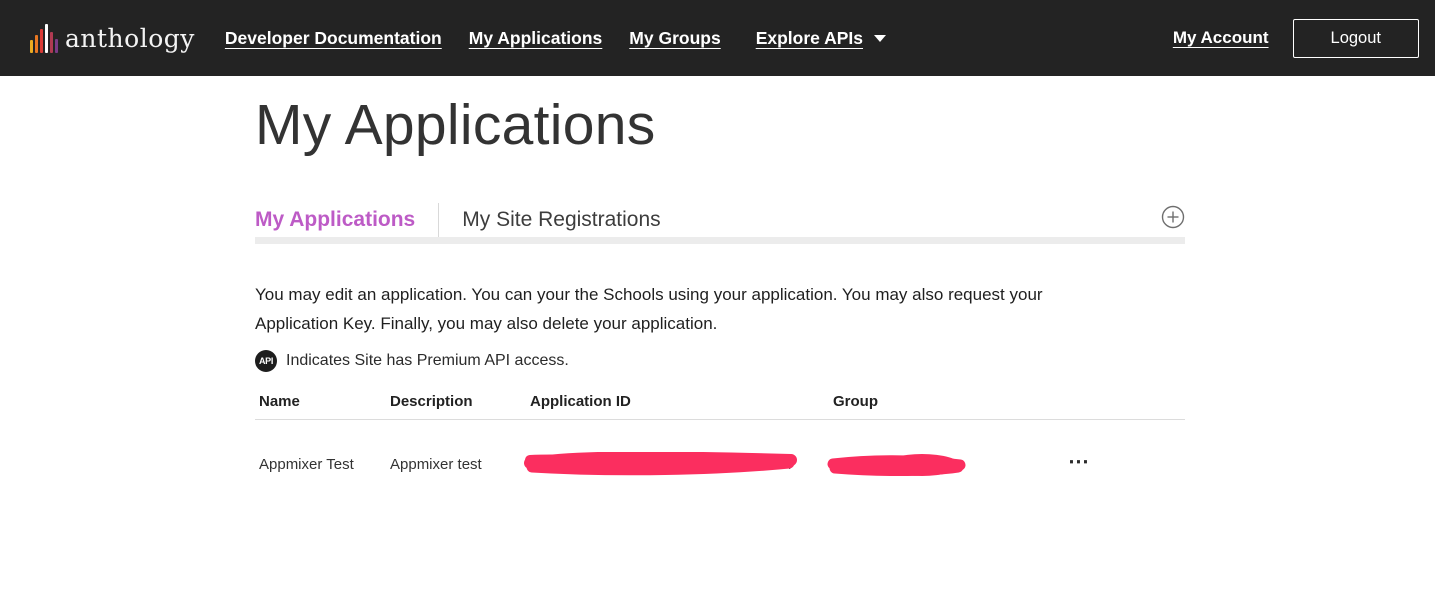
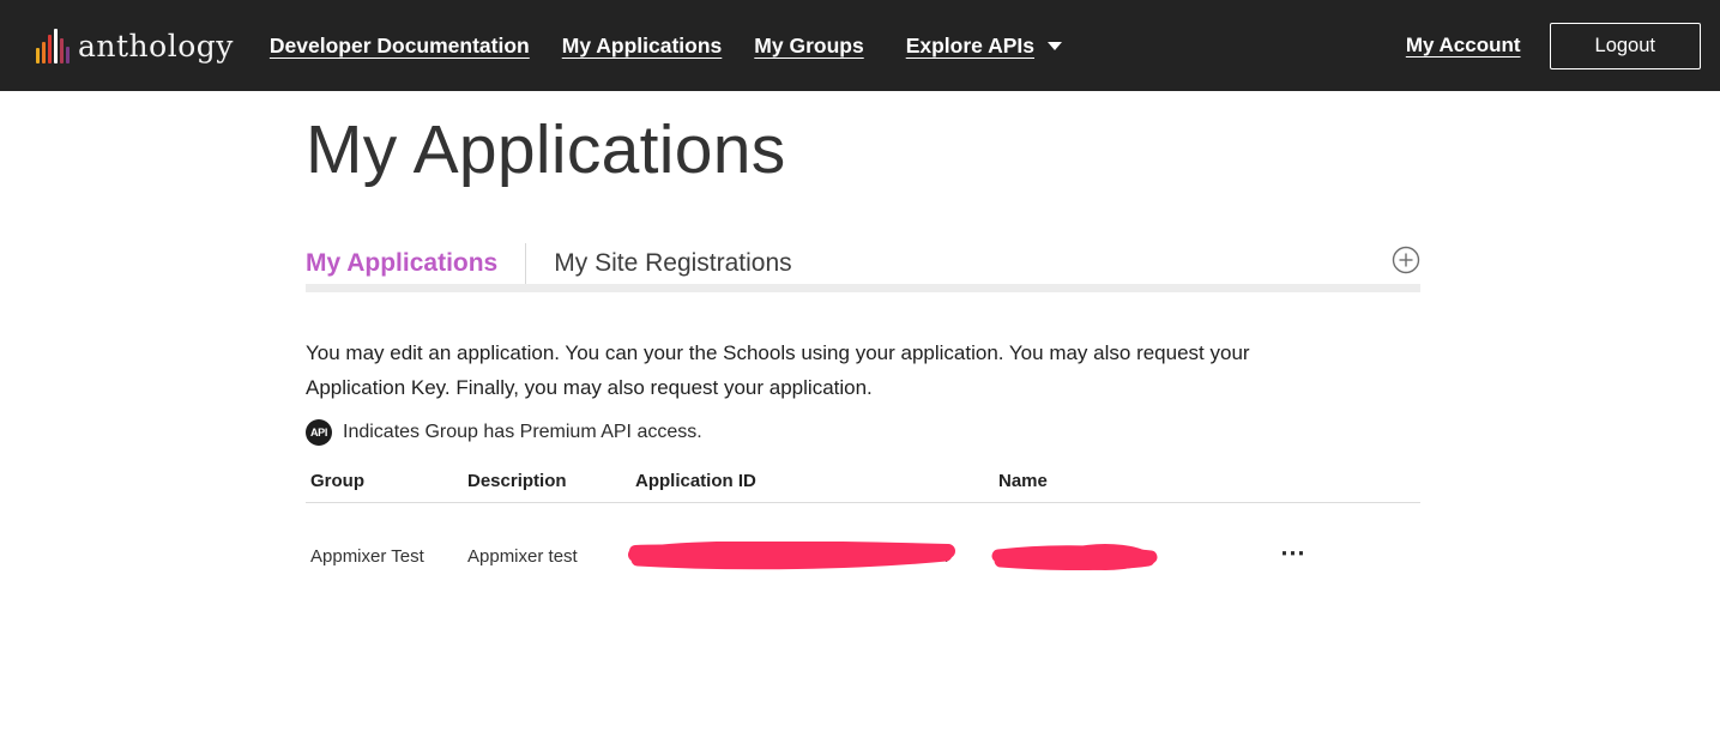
  anthology
  Developer Documentation
  My Applications
  My Groups
  Explore APIs
  My Account
  Logout
  My Applications
  My Applications
  My Site Registrations
  You may edit an application. You can your the Schools using your application. You may also request your
- Application Key. Finally, you may also delete your application.
+ Application Key. Finally, you may also request your application.
  API
- Indicates Site has Premium API access.
+ Indicates Group has Premium API access.
- Name
+ Group
  Description
  Application ID
- Group
+ Name
  Appmixer Test
  Appmixer test
  ⋯
